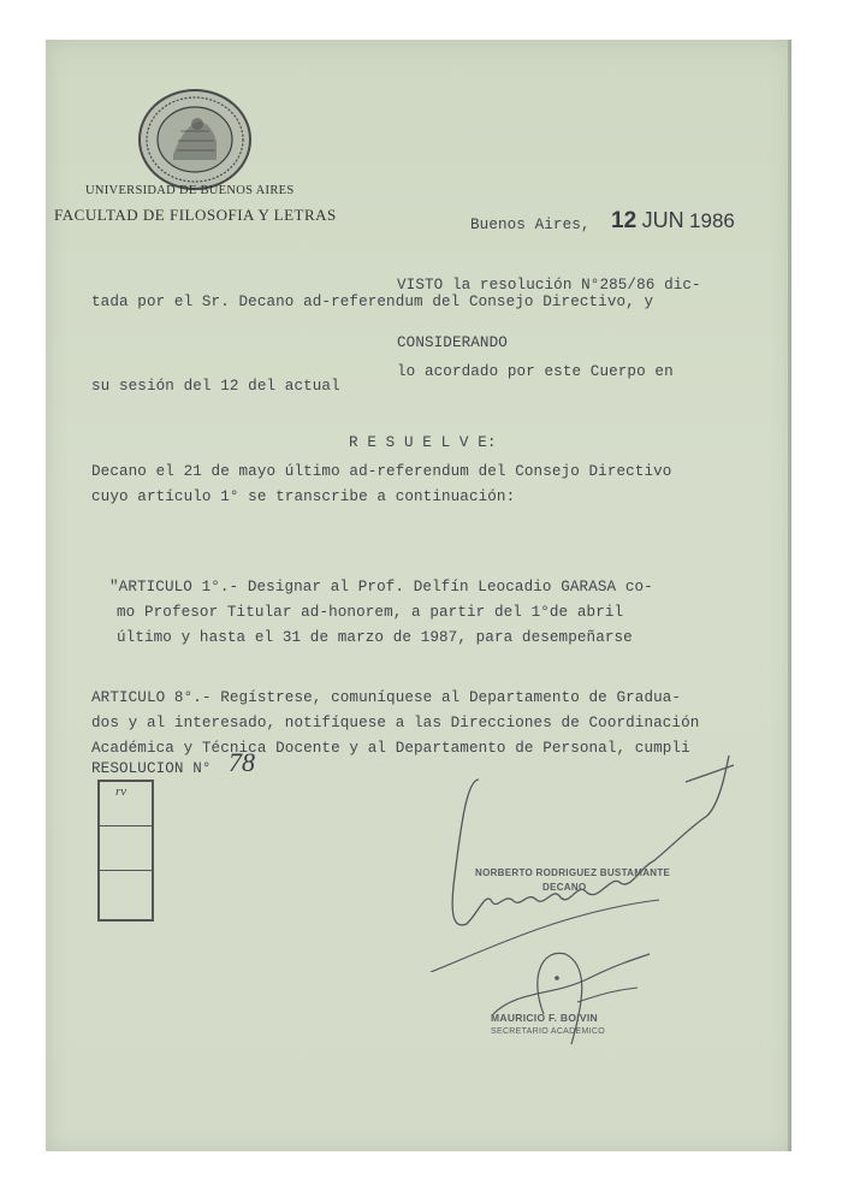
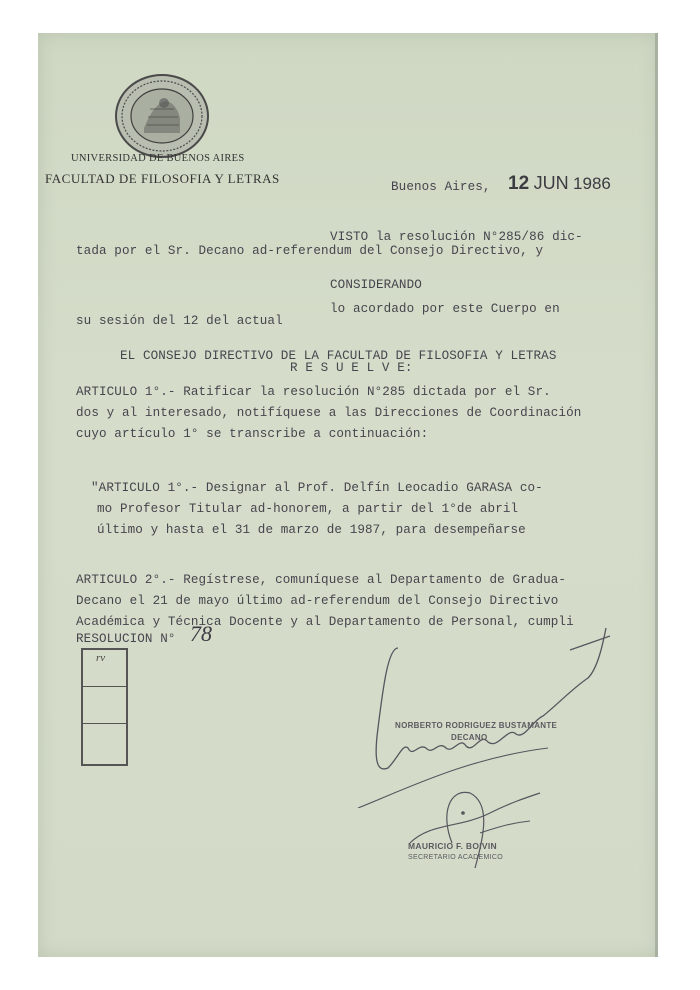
  UNIVERSIDAD DE BUENOS AIRES
  FACULTAD DE FILOSOFIA Y LETRAS
  Buenos Aires,
  12 JUN 1986
  VISTO la resolución N°285/86 dic-
  tada por el Sr. Decano ad-referendum del Consejo Directivo, y
  CONSIDERANDO
  lo acordado por este Cuerpo en
  su sesión del 12 del actual
+ EL CONSEJO DIRECTIVO DE LA FACULTAD DE FILOSOFIA Y LETRAS
  R E S U E L V E:
+ ARTICULO 1°.- Ratificar la resolución N°285 dictada por el Sr.
- Decano el 21 de mayo último ad-referendum del Consejo Directivo
+ dos y al interesado, notifíquese a las Direcciones de Coordinación
  cuyo artículo 1° se transcribe a continuación:
  "ARTICULO 1°.- Designar al Prof. Delfín Leocadio GARASA co-
  mo Profesor Titular ad-honorem, a partir del 1°de abril
  último y hasta el 31 de marzo de 1987, para desempeñarse
- ARTICULO 8°.- Regístrese, comuníquese al Departamento de Gradua-
+ ARTICULO 2°.- Regístrese, comuníquese al Departamento de Gradua-
- dos y al interesado, notifíquese a las Direcciones de Coordinación
+ Decano el 21 de mayo último ad-referendum del Consejo Directivo
  Académica y Técnica Docente y al Departamento de Personal, cumpli
  RESOLUCION N°
  78
  rv
  NORBERTO RODRIGUEZ BUSTAMANTE
  DECANO
  MAURICIO F. BOIVIN
